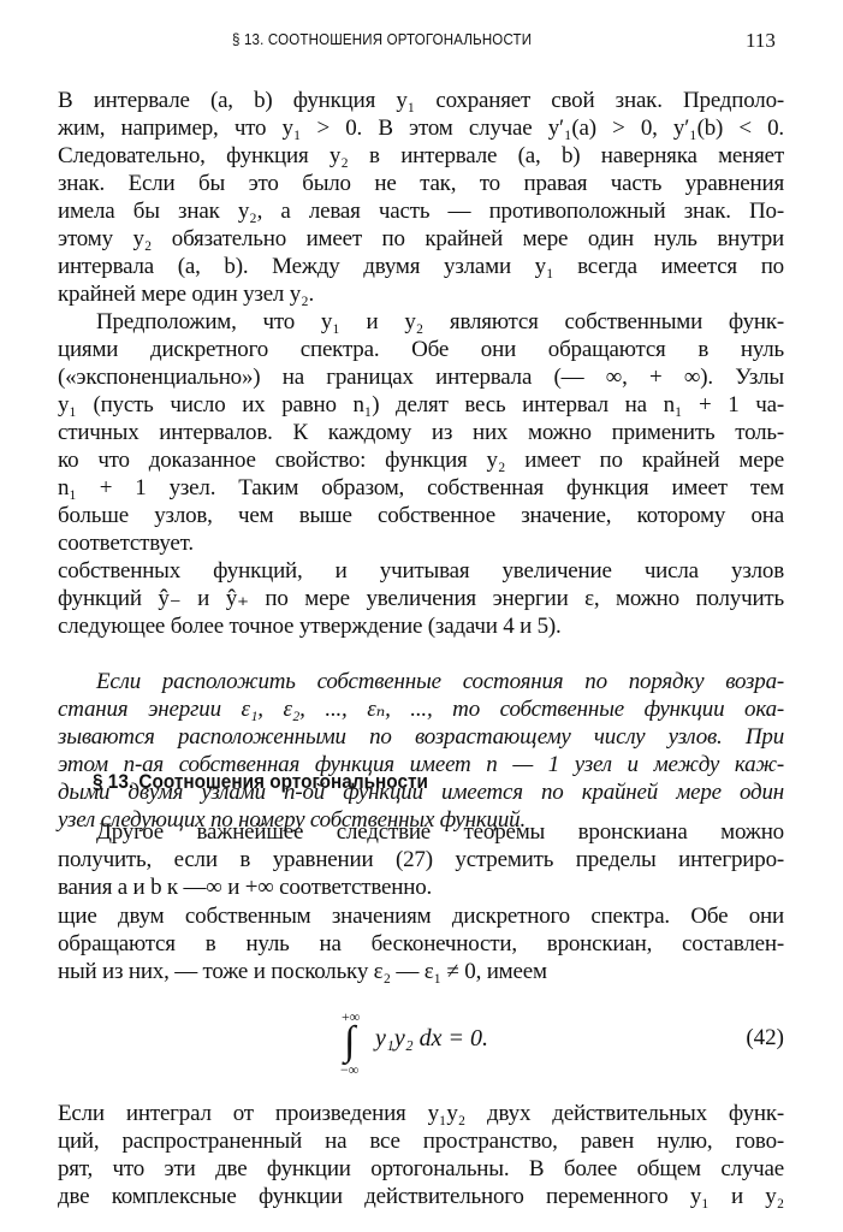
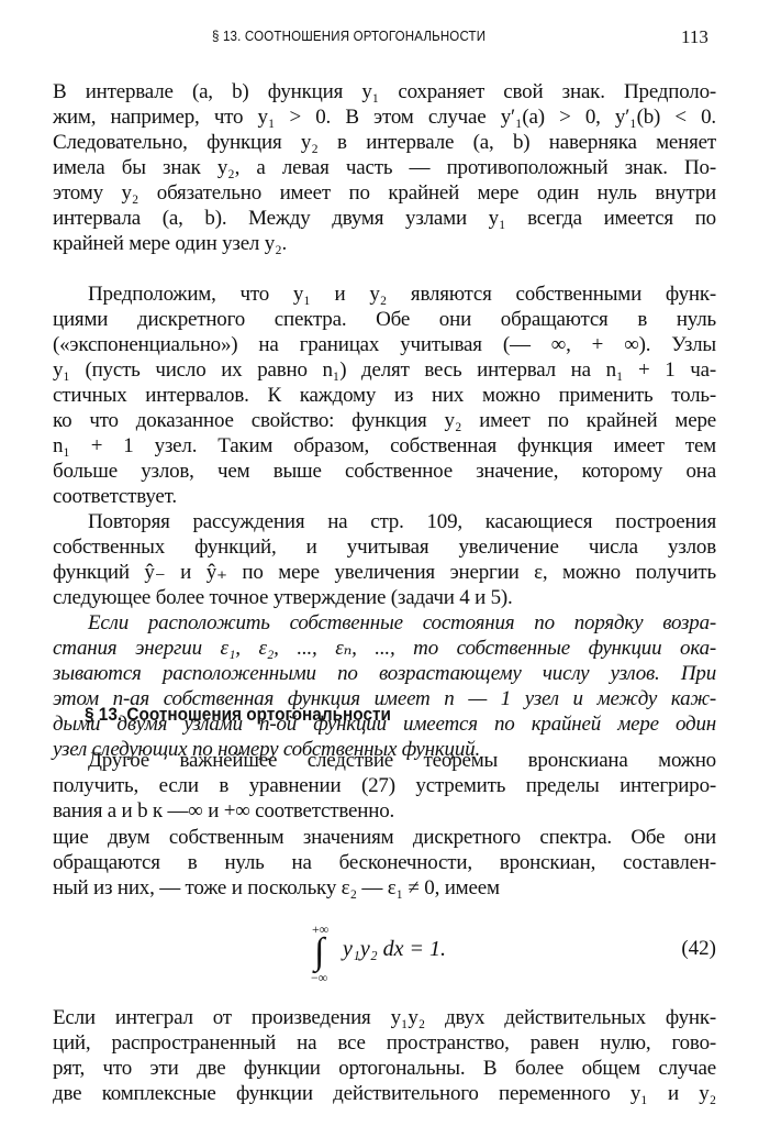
  § 13. СООТНОШЕНИЯ ОРТОГОНАЛЬНОСТИ
  113
  В интервале (a, b) функция y₁ сохраняет свой знак. Предполо-
  жим, например, что y₁ > 0. В этом случае y′₁(a) > 0, y′₁(b) < 0.
  Следовательно, функция y₂ в интервале (a, b) наверняка меняет
- знак. Если бы это было не так, то правая часть уравнения
  имела бы знак y₂, а левая часть — противоположный знак. По-
  этому y₂ обязательно имеет по крайней мере один нуль внутри
  интервала (a, b). Между двумя узлами y₁ всегда имеется по
  крайней мере один узел y₂.
  Предположим, что y₁ и y₂ являются собственными функ-
  циями дискретного спектра. Обе они обращаются в нуль
- («экспоненциально») на границах интервала (— ∞, + ∞). Узлы
+ («экспоненциально») на границах учитывая (— ∞, + ∞). Узлы
  y₁ (пусть число их равно n₁) делят весь интервал на n₁ + 1 ча-
  стичных интервалов. К каждому из них можно применить толь-
  ко что доказанное свойство: функция y₂ имеет по крайней мере
  n₁ + 1 узел. Таким образом, собственная функция имеет тем
  больше узлов, чем выше собственное значение, которому она
  соответствует.
+ Повторяя рассуждения на стр. 109, касающиеся построения
  собственных функций, и учитывая увеличение числа узлов
  функций ŷ₋ и ŷ₊ по мере увеличения энергии ε, можно получить
  следующее более точное утверждение (задачи 4 и 5).
  Если расположить собственные состояния по порядку возра-
  стания энергии ε₁, ε₂, ..., εₙ, ..., то собственные функции ока-
  зываются расположенными по возрастающему числу узлов. При
  этом n-ая собственная функция имеет n — 1 узел и между каж-
  дыми двумя узлами n-ой функции имеется по крайней мере один
  узел следующих по номеру собственных функций.
  § 13. Соотношения ортогональности
  Другое важнейшее следствие теоремы вронскиана можно
  получить, если в уравнении (27) устремить пределы интегриро-
  вания a и b к —∞ и +∞ соответственно.
  щие двум собственным значениям дискретного спектра. Обе они
  обращаются в нуль на бесконечности, вронскиан, составлен-
  ный из них, — тоже и поскольку ε₂ — ε₁ ≠ 0, имеем
  +∞
  ∫
  −∞
- y₁y₂ dx = 0.
+ y₁y₂ dx = 1.
  (42)
  Если интеграл от произведения y₁y₂ двух действительных функ-
  ций, распространенный на все пространство, равен нулю, гово-
  рят, что эти две функции ортогональны. В более общем случае
  две комплексные функции действительного переменного y₁ и y₂
